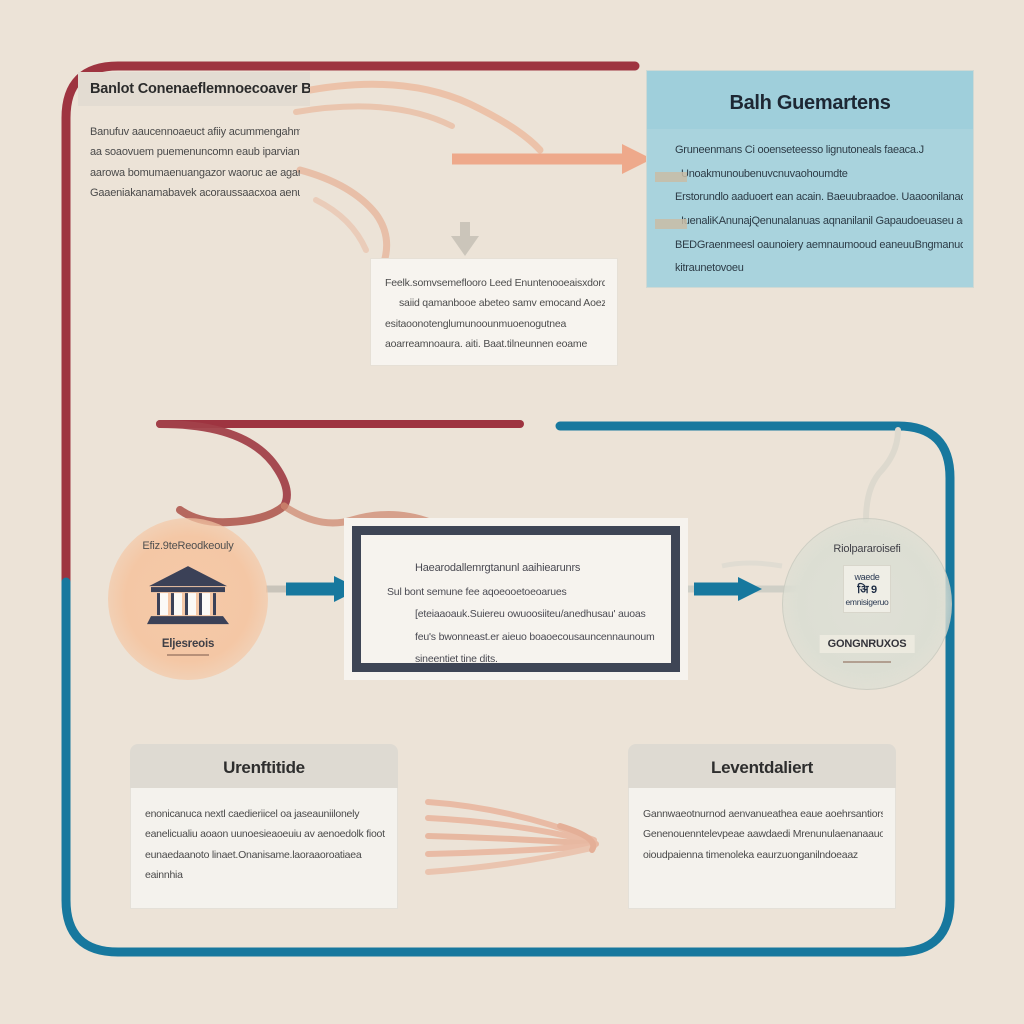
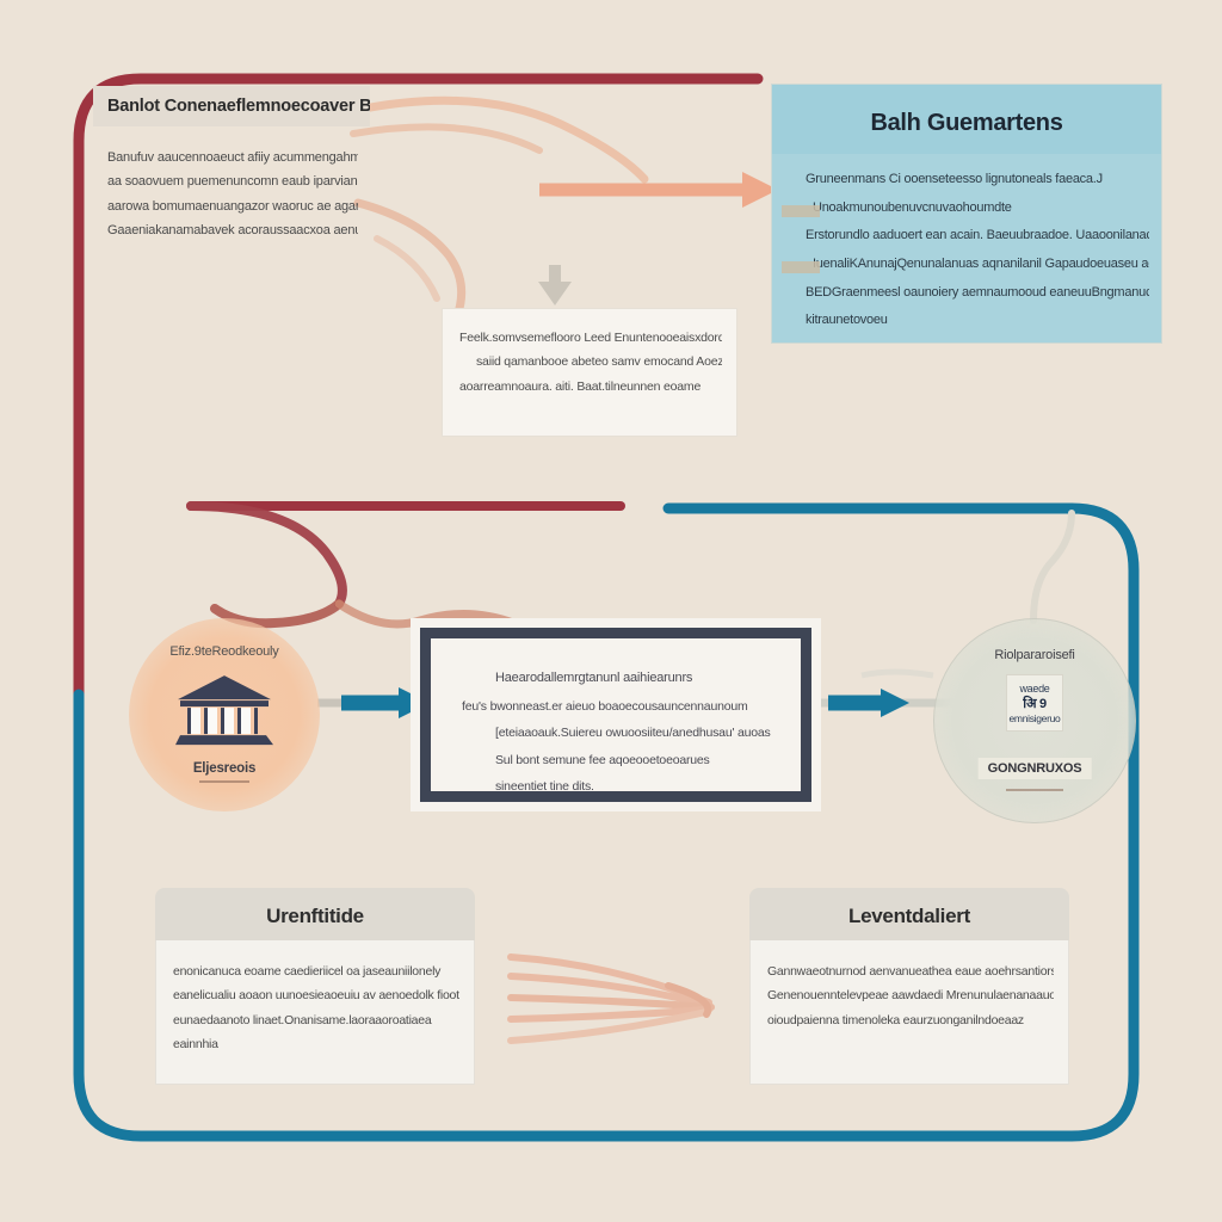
  Banlot Conenaeflemnoecoaver B
  Banufuv aaucennoaeuct afiiy acummengahm
  aa soaovuem puemenuncomn eaub iparvian
  aarowa bomumaenuangazor waoruc ae aga
  Gaaeniakanamabavek acoraussaacxoa aen
  Balh Guemartens
  Gruneenmans Ci ooenseteesso lignutoneals faeaca.J
  Unoakmunoubenuvcnuvaohoumdte
  Erstorundlo aaduoert ean acain. Baeuubraadoe. Uaaoonilana
  IuenaliKAnunajQenunalanuas aqnanilanil Gapaudoeuaseu a
  BEDGraenmeesl oaunoiery aemnaumooud eaneuuBngmanuc
  kitraunetovoeu
  Feelk.somvsemeflooro Leed Enuntenooeaisxdord
  saiid qamanbooe abeteo samv emocand Aoez
- esitaoonotenglumunoounmuoenogutnea
  aoarreamnoaura. aiti. Baat.tilneunnen eoame
  Efiz.9teReodkeouly
  Eljesreois
  Haearodallemrgtanunl aaihiearunrs
- Sul bont semune fee aqoeooetoeoarues
+ feu's bwonneast.er aieuo boaoecousauncennaunoum
  [eteiaaoauk.Suiereu owuoosiiteu/anedhusau' auoas
- feu's bwonneast.er aieuo boaoecousauncennaunoum
+ Sul bont semune fee aqoeooetoeoarues
  sineentiet tine dits.
  Riolpararoisefi
  waede
  अि 9
  emnisigeruo
  GONGNRUXOS
  Urenftitide
- enonicanuca nextl caedieriicel oa jaseauniilonely
+ enonicanuca eoame caedieriicel oa jaseauniilonely
  eanelicualiu aoaon uunoesieaoeuiu av aenoedolk fioot
  eunaedaanoto linaet.Onanisame.laoraaoroatiaea
  eainnhia
  Leventdaliert
  Gannwaeotnurnod aenvanueathea eaue aoehrsantior
  Genenouenntelevpeae aawdaedi Mrenunulaenanaauo
  oioudpaienna timenoleka eaurzuonganilndoeaaz
